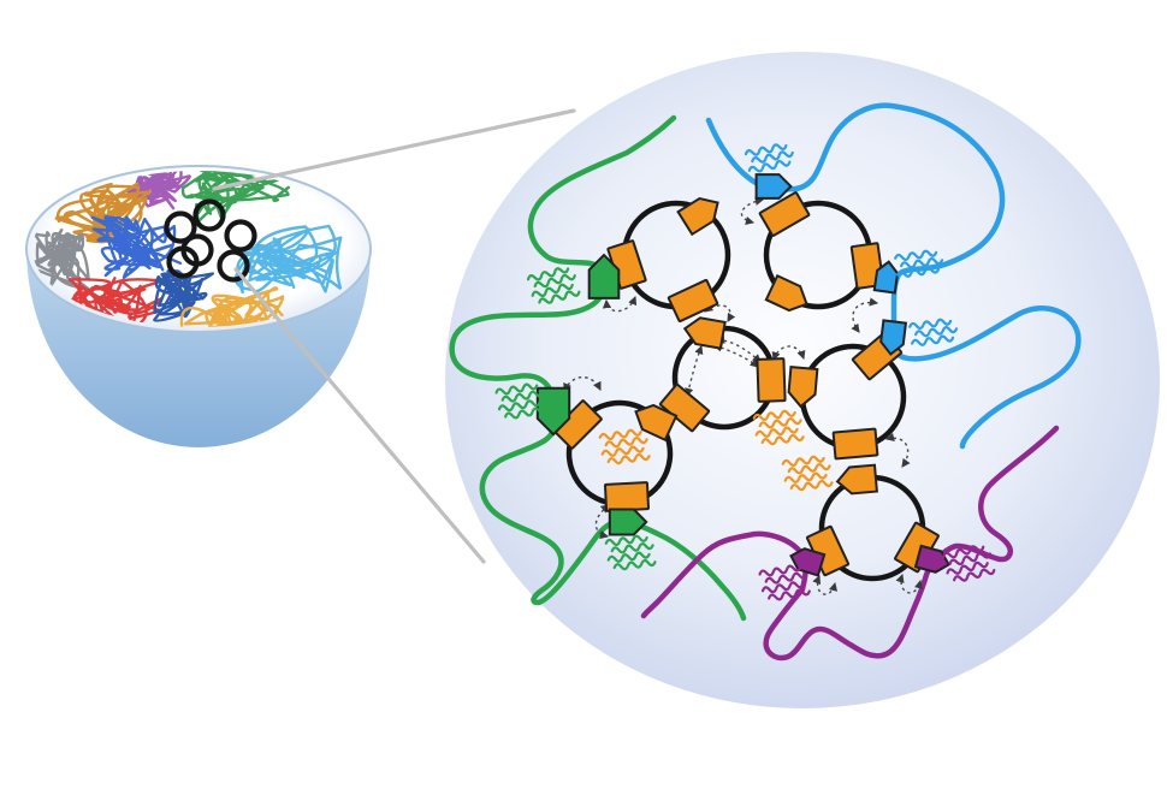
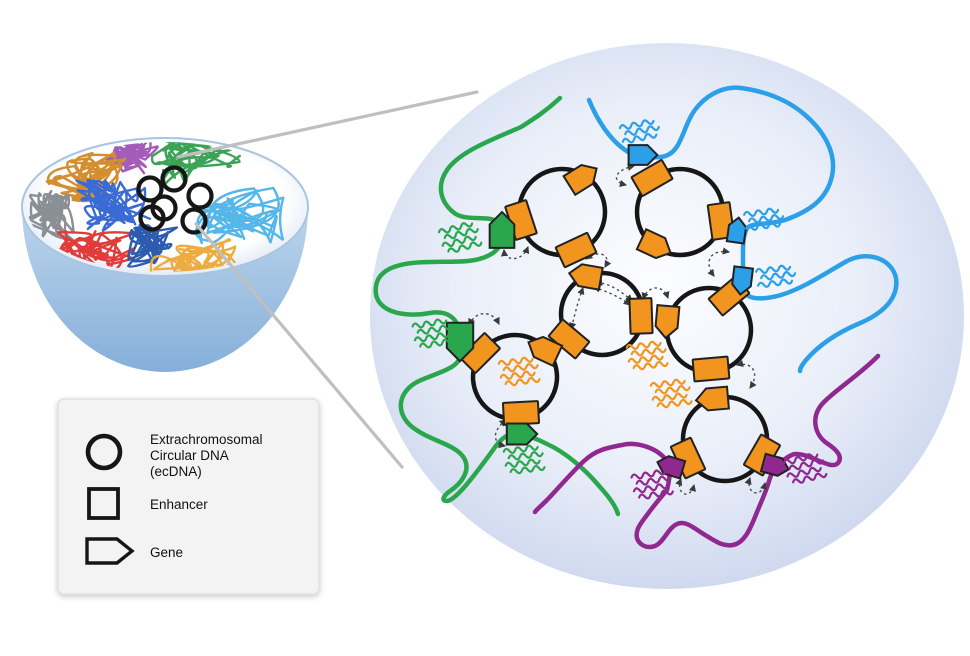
+ Extrachromosomal
+ Circular DNA
+ (ecDNA)
+ Enhancer
+ Gene
